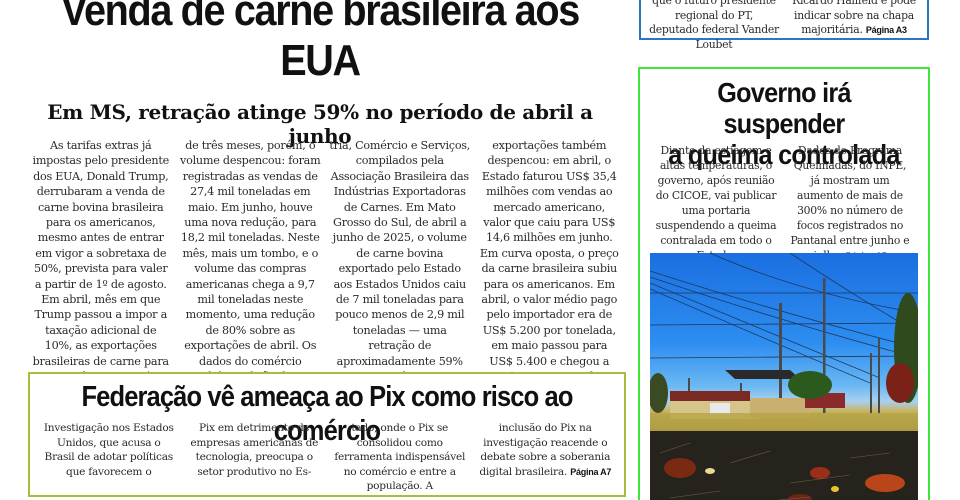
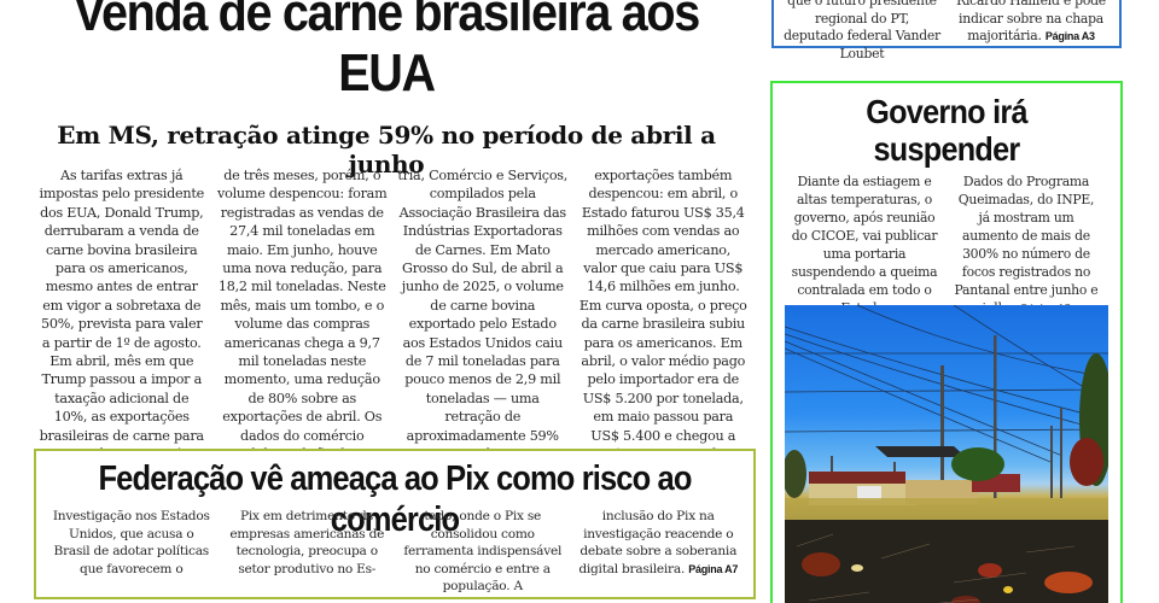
  Venda de carne brasileira aos EUA
  Em MS, retração atinge 59% no período de abril a junho
  As tarifas extras já impostas pelo presidente dos EUA, Donald Trump, derrubaram a venda de carne bovina brasileira para os americanos, mesmo antes de entrar em vigor a sobretaxa de 50%, prevista para valer a partir de 1º de agosto. Em abril, mês em que Trump passou a impor a taxação adicional de 10%, as exportações brasileiras de carne para
  de três meses, porém, o volume despencou: foram registradas as vendas de 27,4 mil toneladas em maio. Em junho, houve uma nova redução, para 18,2 mil toneladas. Neste mês, mais um tombo, e o volume das compras americanas chega a 9,7 mil toneladas neste momento, uma redução de 80% sobre as exportações de abril. Os dados do comércio
  tria, Comércio e Serviços, compilados pela Associação Brasileira das Indústrias Exportadoras de Carnes. Em Mato Grosso do Sul, de abril a junho de 2025, o volume de carne bovina exportado pelo Estado aos Estados Unidos caiu de 7 mil toneladas para pouco menos de 2,9 mil toneladas — uma retração de aproximadamente 59%
  exportações também despencou: em abril, o Estado faturou US$ 35,4 milhões com vendas ao mercado americano, valor que caiu para US$ 14,6 milhões em junho. Em curva oposta, o preço da carne brasileira subiu para os americanos. Em abril, o valor médio pago pelo importador era de US$ 5.200 por tonelada, em maio passou para US$ 5.400 e chegou a
  Federação vê ameaça ao Pix como risco ao comércio
  Investigação nos Estados Unidos, que acusa o Brasil de adotar políticas que favorecem o
  Pix em detrimento de empresas americanas de tecnologia, preocupa o setor produtivo no Es-
  tado, onde o Pix se consolidou como ferramenta indispensável no comércio e entre a população. A
  inclusão do Pix na investigação reacende o debate sobre a soberania digital brasileira. Página A7
  que o futuro presidente regional do PT, deputado federal Vander Loubet
  Ricardo Hallfeld e pode indicar sobre na chapa majoritária. Página A3
  Governo irá suspender
- a queima controlada
  Diante da estiagem e altas temperaturas, o governo, após reunião do CICOE, vai publicar uma portaria suspendendo a queima contralada em todo o
  Dados do Programa Queimadas, do INPE, já mostram um aumento de mais de 300% no número de focos registrados no Pantanal entre junho e
